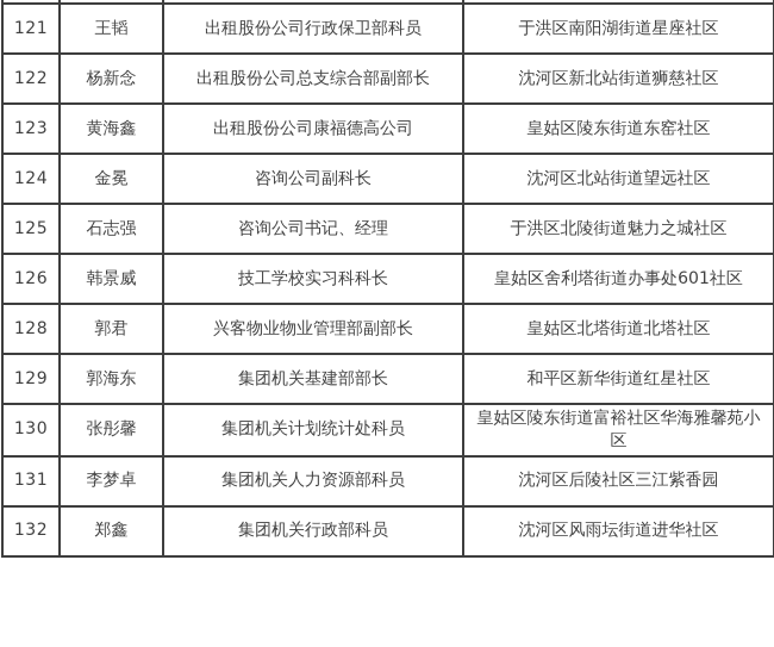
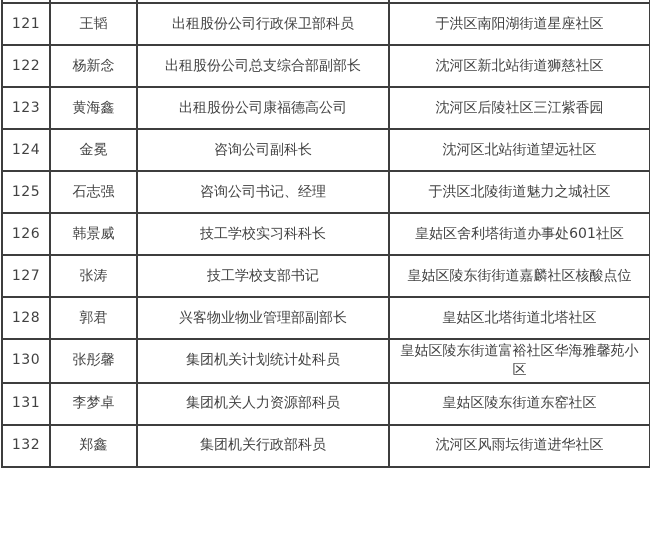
  121	王韬	出租股份公司行政保卫部科员	于洪区南阳湖街道星座社区
  122	杨新念	出租股份公司总支综合部副部长	沈河区新北站街道狮慈社区
- 123	黄海鑫	出租股份公司康福德高公司	皇姑区陵东街道东窑社区
+ 123	黄海鑫	出租股份公司康福德高公司	沈河区后陵社区三江紫香园
  124	金冕	咨询公司副科长	沈河区北站街道望远社区
  125	石志强	咨询公司书记、经理	于洪区北陵街道魅力之城社区
  126	韩景威	技工学校实习科科长	皇姑区舍利塔街道办事处601社区
+ 127	张涛	技工学校支部书记	皇姑区陵东街街道嘉麟社区核酸点位
  128	郭君	兴客物业物业管理部副部长	皇姑区北塔街道北塔社区
- 129	郭海东	集团机关基建部部长	和平区新华街道红星社区
  130	张彤馨	集团机关计划统计处科员	皇姑区陵东街道富裕社区华海雅馨苑小区
- 131	李梦卓	集团机关人力资源部科员	沈河区后陵社区三江紫香园
+ 131	李梦卓	集团机关人力资源部科员	皇姑区陵东街道东窑社区
  132	郑鑫	集团机关行政部科员	沈河区风雨坛街道进华社区
